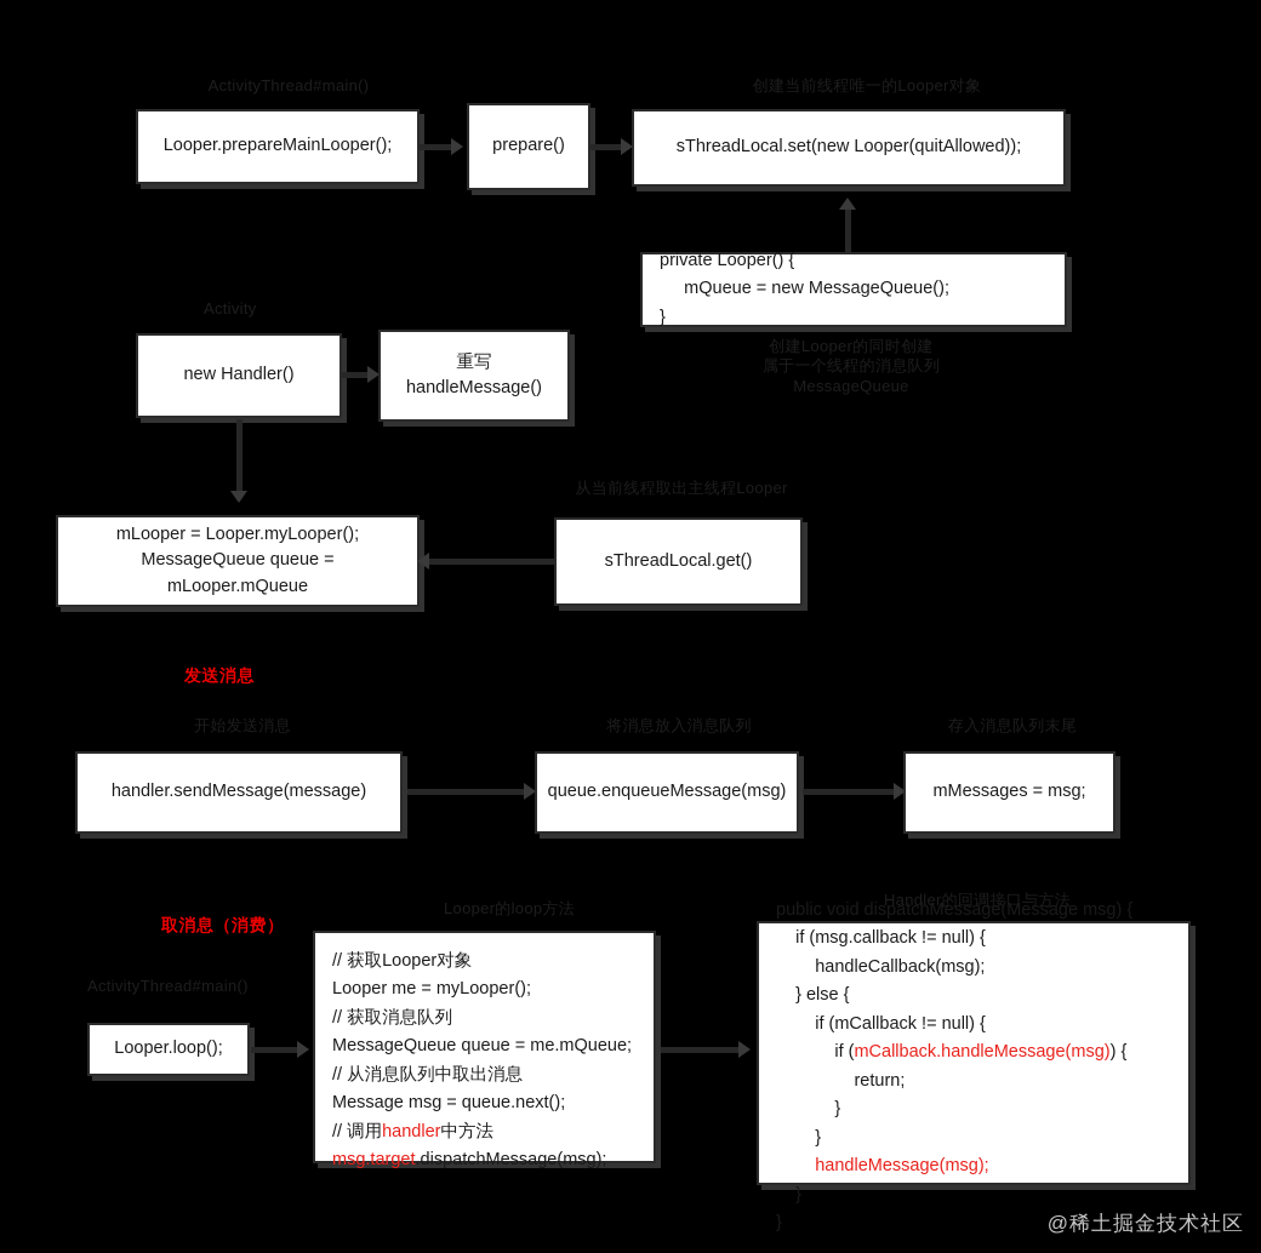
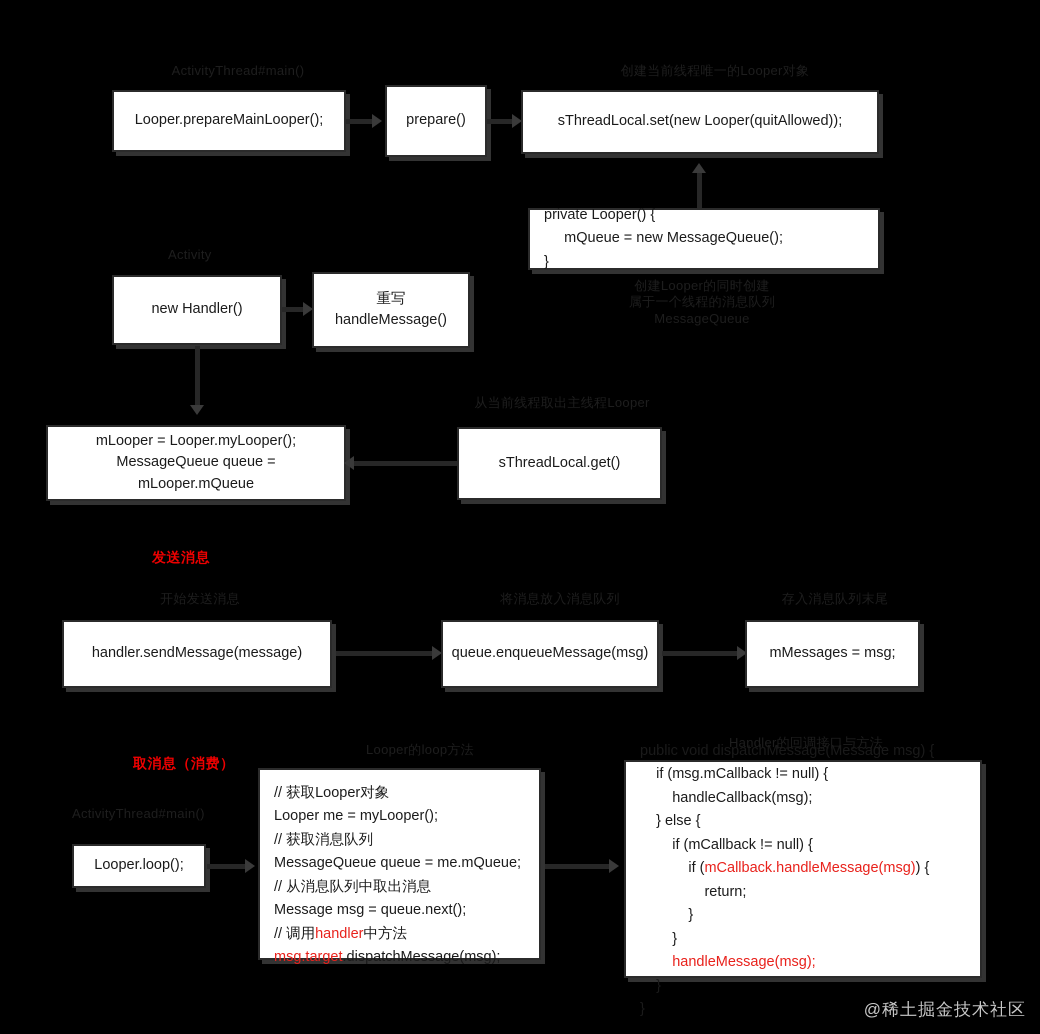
  ActivityThread#main()
  Looper.prepareMainLooper();
  prepare()
  创建当前线程唯一的Looper对象
  sThreadLocal.set(new Looper(quitAllowed));
  private Looper() {
  mQueue = new MessageQueue();
  }
  创建Looper的同时创建
  属于一个线程的消息队列
  MessageQueue
  Activity
  new Handler()
  重写handleMessage()
  mLooper = Looper.myLooper();
  MessageQueue queue = mLooper.mQueue
  从当前线程取出主线程Looper
  sThreadLocal.get()
  发送消息
  开始发送消息
  handler.sendMessage(message)
  将消息放入消息队列
  queue.enqueueMessage(msg)
  存入消息队列末尾
  mMessages = msg;
  取消息（消费）
  ActivityThread#main()
  Looper.loop();
  Looper的loop方法
  // 获取Looper对象 Looper me = myLooper(); // 获取消息队列 MessageQueue queue = me.mQueue; // 从消息队列中取出消息 Message msg = queue.next(); // 调用handler中方法 msg.target.dispatchMessage(msg);
  Handler的回调接口与方法
- public void dispatchMessage(Message msg) { if (msg.callback != null) { handleCallback(msg); } else { if (mCallback != null) { if (mCallback.handleMessage(msg)) { return; } } handleMessage(msg); } }
+ public void dispatchMessage(Message msg) { if (msg.mCallback != null) { handleCallback(msg); } else { if (mCallback != null) { if (mCallback.handleMessage(msg)) { return; } } handleMessage(msg); } }
  @稀土掘金技术社区
